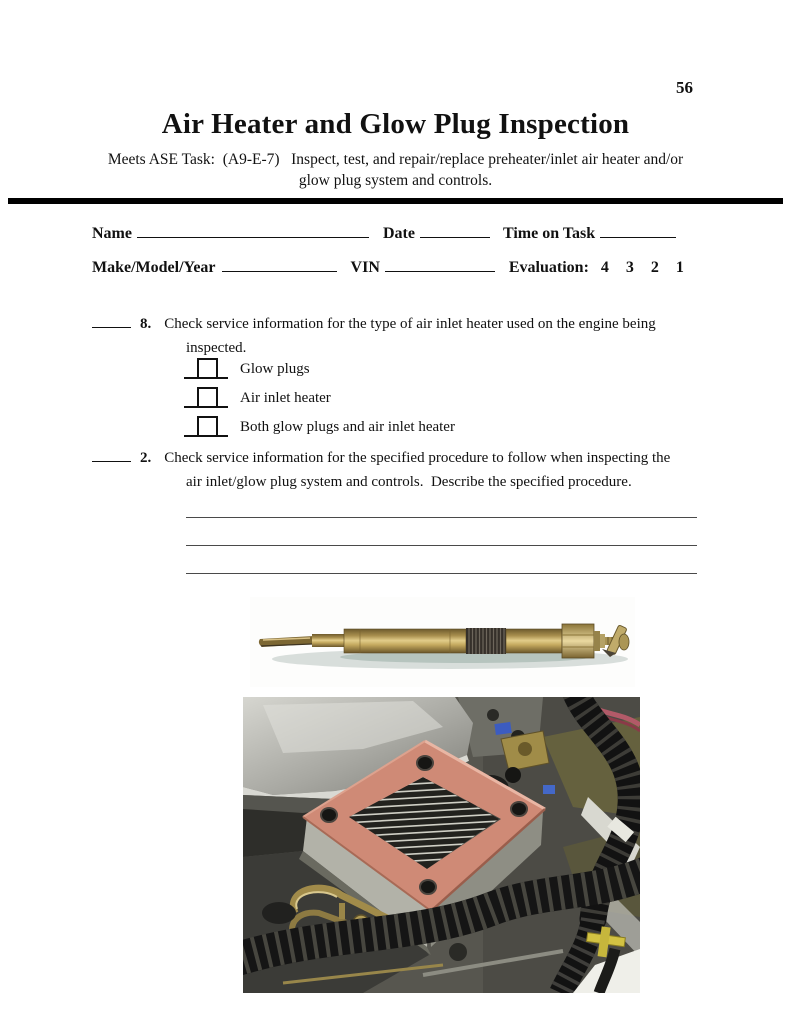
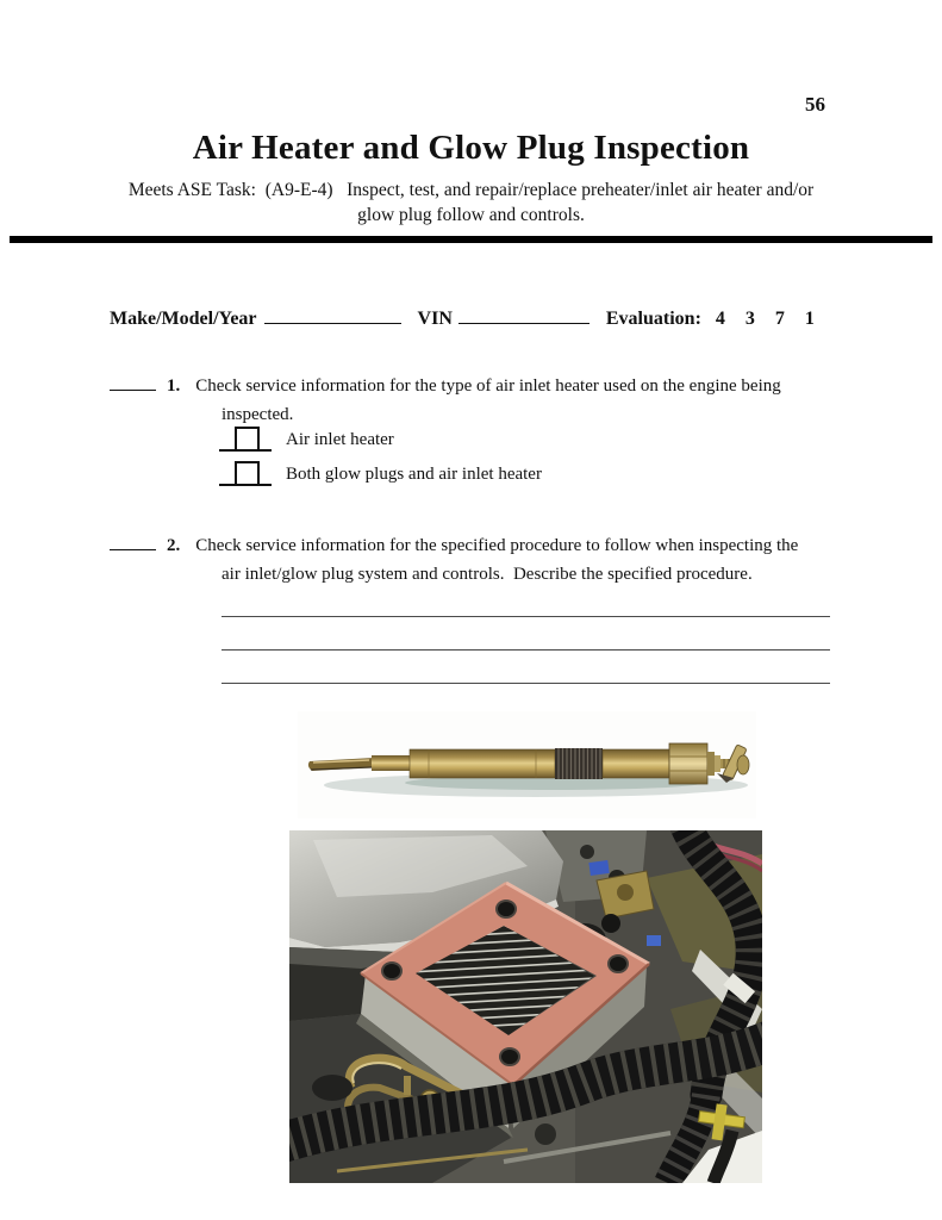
  56
  Air Heater and Glow Plug Inspection
- Meets ASE Task: (A9-E-7) Inspect, test, and repair/replace preheater/inlet air heater and/or
+ Meets ASE Task: (A9-E-4) Inspect, test, and repair/replace preheater/inlet air heater and/or
- glow plug system and controls.
+ glow plug follow and controls.
- Name
- Date
- Time on Task
  Make/Model/Year
  VIN
  Evaluation:
  4
  3
- 2
+ 7
  1
- 8.
+ 1.
  Check service information for the type of air inlet heater used on the engine being
  inspected.
- Glow plugs
  Air inlet heater
  Both glow plugs and air inlet heater
  2.
  Check service information for the specified procedure to follow when inspecting the
  air inlet/glow plug system and controls. Describe the specified procedure.
